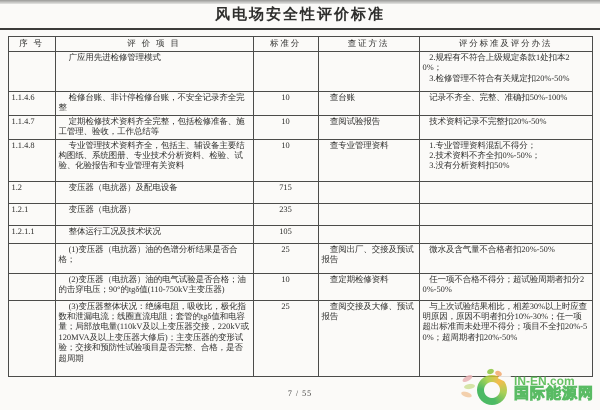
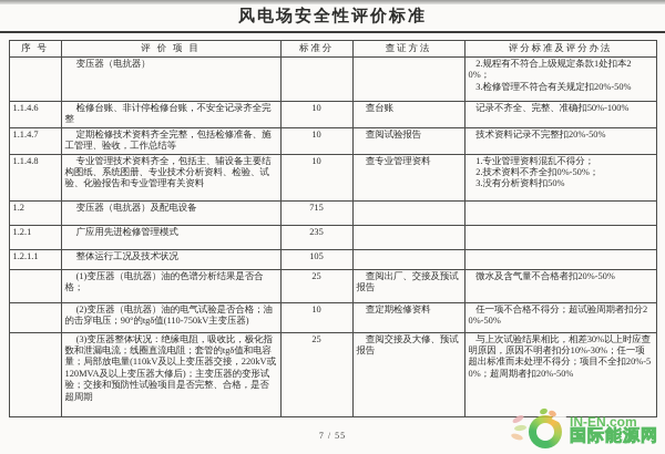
  风电场安全性评价标准
  序 号	评 价 项 目	标准分	查证方法	评分标准及评分办法
- 	广应用先进检修管理模式			2.规程有不符合上级规定条款1处扣本20%；3.检修管理不符合有关规定扣20%-50%
+ 	变压器（电抗器）			2.规程有不符合上级规定条款1处扣本20%；3.检修管理不符合有关规定扣20%-50%
  1.1.4.6	检修台账、非计停检修台账，不安全记录齐全完整	10	查台账	记录不齐全、完整、准确扣50%-100%
  1.1.4.7	定期检修技术资料齐全完整，包括检修准备、施工管理、验收，工作总结等	10	查阅试验报告	技术资料记录不完整扣20%-50%
  1.1.4.8	专业管理技术资料齐全，包括主、辅设备主要结构图纸、系统图册、专业技术分析资料、检验、试验、化验报告和专业管理有关资料	10	查专业管理资料	1.专业管理资料混乱不得分；2.技术资料不齐全扣0%-50%；3.没有分析资料扣50%
  1.2	变压器（电抗器）及配电设备	715
- 1.2.1	变压器（电抗器）	235
+ 1.2.1	广应用先进检修管理模式	235
  1.2.1.1	整体运行工况及技术状况	105
  	(1)变压器（电抗器）油的色谱分析结果是否合格；	25	查阅出厂、交接及预试报告	微水及含气量不合格者扣20%-50%
  	(2)变压器（电抗器）油的电气试验是否合格；油的击穿电压；90°的tgδ值(110-750kV主变压器)	10	查定期检修资料	任一项不合格不得分；超试验周期者扣分20%-50%
  	(3)变压器整体状况：绝缘电阻，吸收比，极化指数和泄漏电流；线圈直流电阻；套管的tgδ值和电容量；局部放电量(110kV及以上变压器交接，220kV或120MVA及以上变压器大修后)；主变压器的变形试验；交接和预防性试验项目是否完整、合格，是否超周期	25	查阅交接及大修、预试报告	与上次试验结果相比，相差30%以上时应查明原因，原因不明者扣分10%-30%；任一项超出标准而未处理不得分；项目不全扣20%-50%；超周期者扣20%-50%
  7 / 55
  IN-EN.com
  国际能源网
